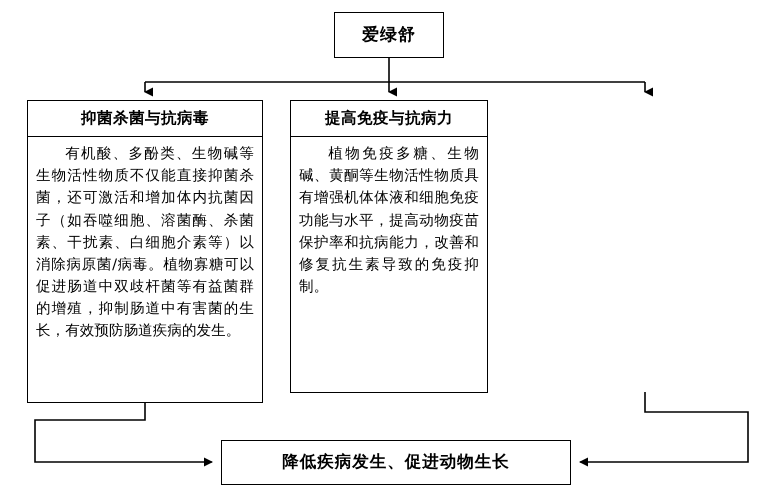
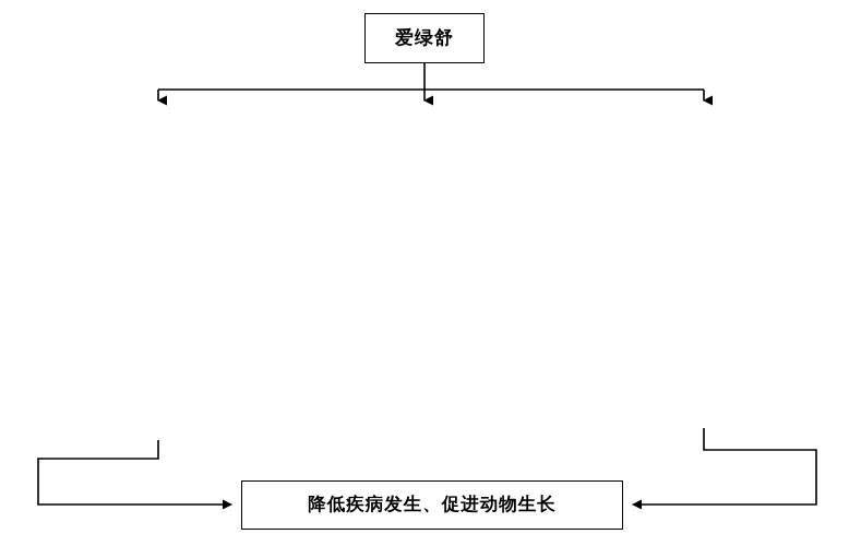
  爱绿舒
- 抑菌杀菌与抗病毒
- 有机酸、多酚类、生物碱等生物活性物质不仅能直接抑菌杀菌，还可激活和增加体内抗菌因子（如吞噬细胞、溶菌酶、杀菌素、干扰素、白细胞介素等）以消除病原菌/病毒。植物寡糖可以促进肠道中双歧杆菌等有益菌群的增殖，抑制肠道中有害菌的生长，有效预防肠道疾病的发生。
- 提高免疫与抗病力
- 植物免疫多糖、生物碱、黄酮等生物活性物质具有增强机体体液和细胞免疫功能与水平，提高动物疫苗保护率和抗病能力，改善和修复抗生素导致的免疫抑制。
  降低疾病发生、促进动物生长
